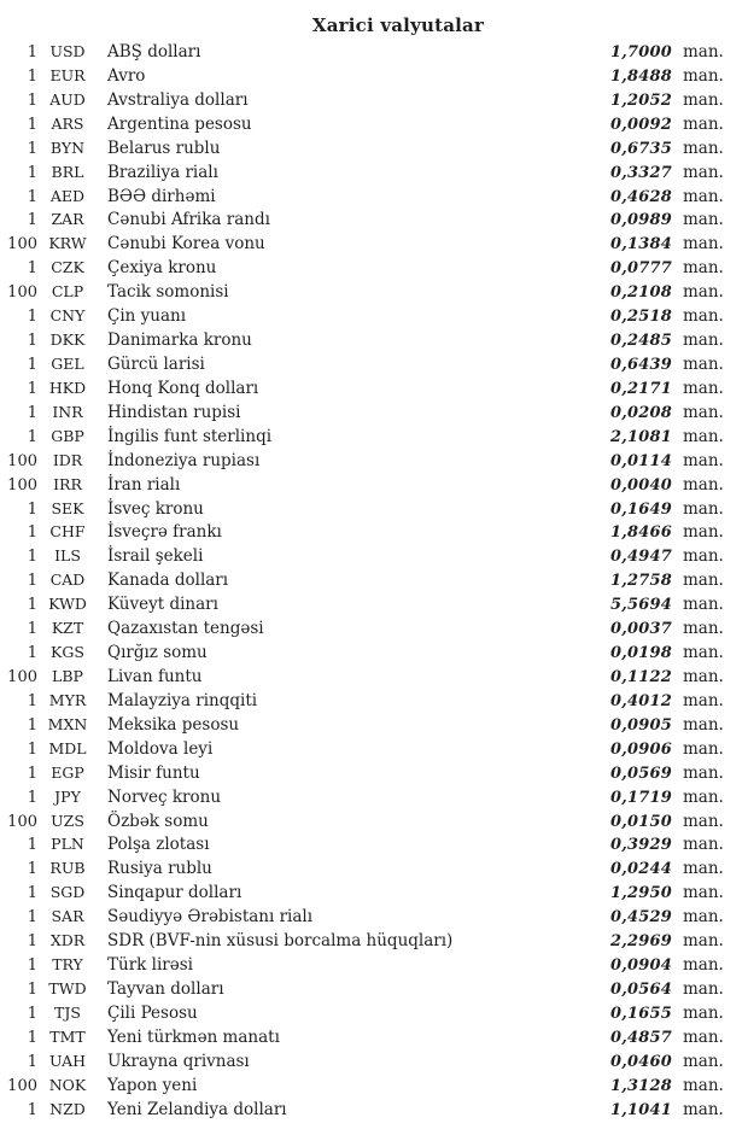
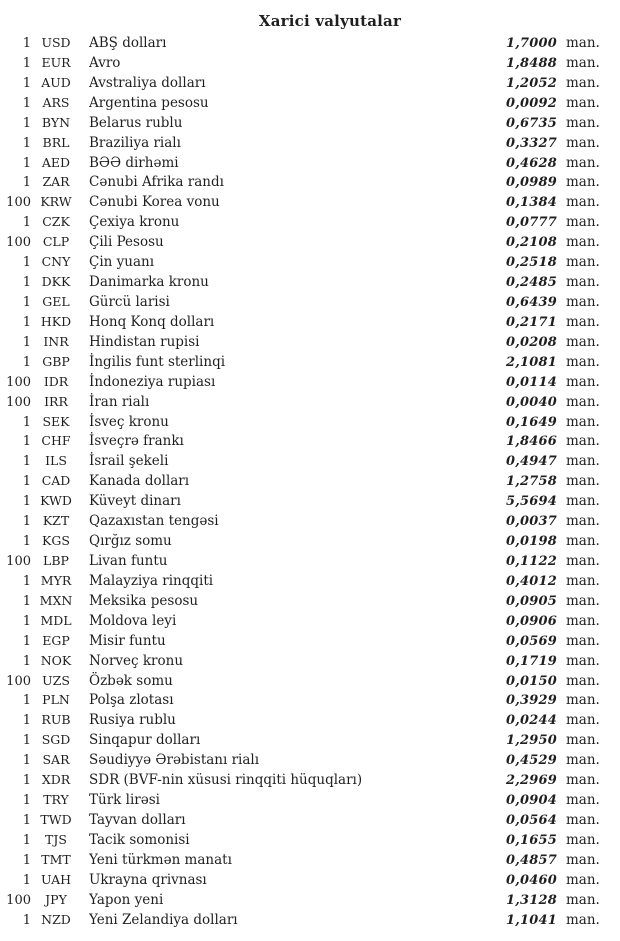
  Xarici valyutalar
  1
  USD
  ABŞ dolları
  1,7000
  man.
  1
  EUR
  Avro
  1,8488
  man.
  1
  AUD
  Avstraliya dolları
  1,2052
  man.
  1
  ARS
  Argentina pesosu
  0,0092
  man.
  1
  BYN
  Belarus rublu
  0,6735
  man.
  1
  BRL
  Braziliya rialı
  0,3327
  man.
  1
  AED
  BƏƏ dirhəmi
  0,4628
  man.
  1
  ZAR
  Cənubi Afrika randı
  0,0989
  man.
  100
  KRW
  Cənubi Korea vonu
  0,1384
  man.
  1
  CZK
  Çexiya kronu
  0,0777
  man.
  100
  CLP
- Tacik somonisi
+ Çili Pesosu
  0,2108
  man.
  1
  CNY
  Çin yuanı
  0,2518
  man.
  1
  DKK
  Danimarka kronu
  0,2485
  man.
  1
  GEL
  Gürcü larisi
  0,6439
  man.
  1
  HKD
  Honq Konq dolları
  0,2171
  man.
  1
  INR
  Hindistan rupisi
  0,0208
  man.
  1
  GBP
  İngilis funt sterlinqi
  2,1081
  man.
  100
  IDR
  İndoneziya rupiası
  0,0114
  man.
  100
  IRR
  İran rialı
  0,0040
  man.
  1
  SEK
  İsveç kronu
  0,1649
  man.
  1
  CHF
  İsveçrə frankı
  1,8466
  man.
  1
  ILS
  İsrail şekeli
  0,4947
  man.
  1
  CAD
  Kanada dolları
  1,2758
  man.
  1
  KWD
  Küveyt dinarı
  5,5694
  man.
  1
  KZT
  Qazaxıstan tengəsi
  0,0037
  man.
  1
  KGS
  Qırğız somu
  0,0198
  man.
  100
  LBP
  Livan funtu
  0,1122
  man.
  1
  MYR
  Malayziya rinqqiti
  0,4012
  man.
  1
  MXN
  Meksika pesosu
  0,0905
  man.
  1
  MDL
  Moldova leyi
  0,0906
  man.
  1
  EGP
  Misir funtu
  0,0569
  man.
  1
- JPY
+ NOK
  Norveç kronu
  0,1719
  man.
  100
  UZS
  Özbək somu
  0,0150
  man.
  1
  PLN
  Polşa zlotası
  0,3929
  man.
  1
  RUB
  Rusiya rublu
  0,0244
  man.
  1
  SGD
  Sinqapur dolları
  1,2950
  man.
  1
  SAR
  Səudiyyə Ərəbistanı rialı
  0,4529
  man.
  1
  XDR
- SDR (BVF-nin xüsusi borcalma hüquqları)
+ SDR (BVF-nin xüsusi rinqqiti hüquqları)
  2,2969
  man.
  1
  TRY
  Türk lirəsi
  0,0904
  man.
  1
  TWD
  Tayvan dolları
  0,0564
  man.
  1
  TJS
- Çili Pesosu
+ Tacik somonisi
  0,1655
  man.
  1
  TMT
  Yeni türkmən manatı
  0,4857
  man.
  1
  UAH
  Ukrayna qrivnası
  0,0460
  man.
  100
- NOK
+ JPY
  Yapon yeni
  1,3128
  man.
  1
  NZD
  Yeni Zelandiya dolları
  1,1041
  man.
